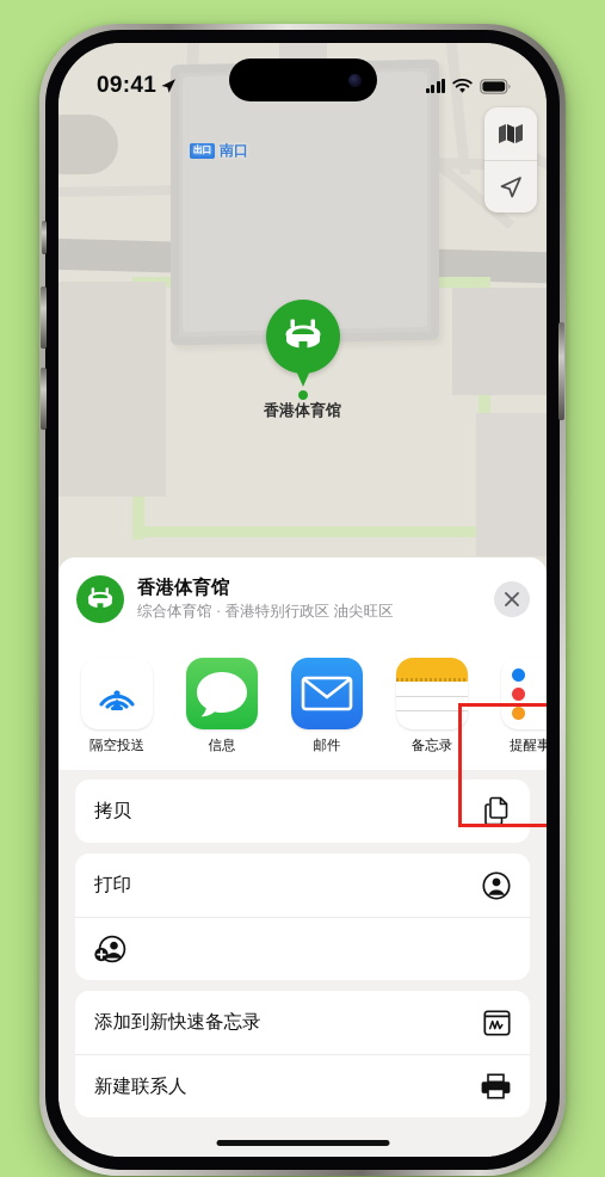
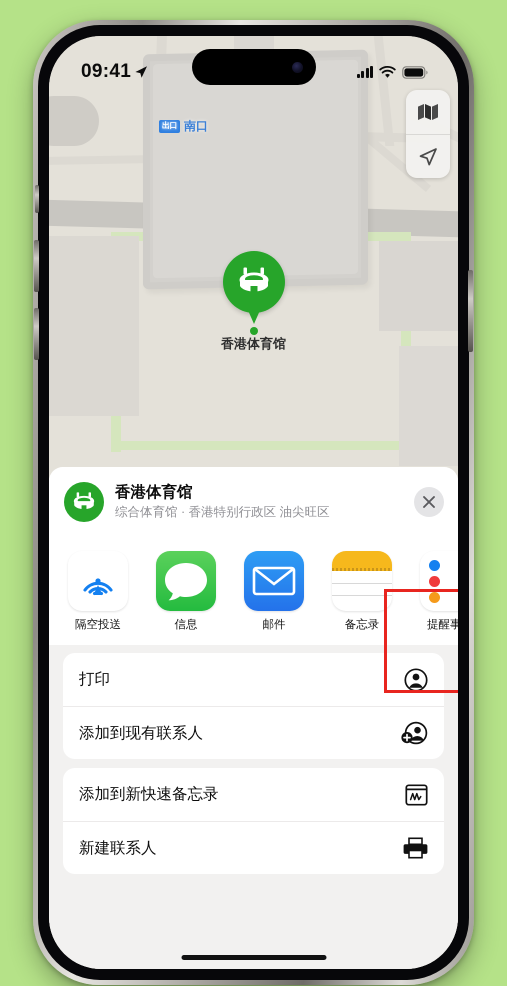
  出口
  南口
  香港体育馆
  09:41
  香港体育馆
  综合体育馆 · 香港特别行政区 油尖旺区
  隔空投送
  信息
  邮件
  备忘录
  提醒事
- 拷贝
  打印
+ 添加到现有联系人
  添加到新快速备忘录
  新建联系人
